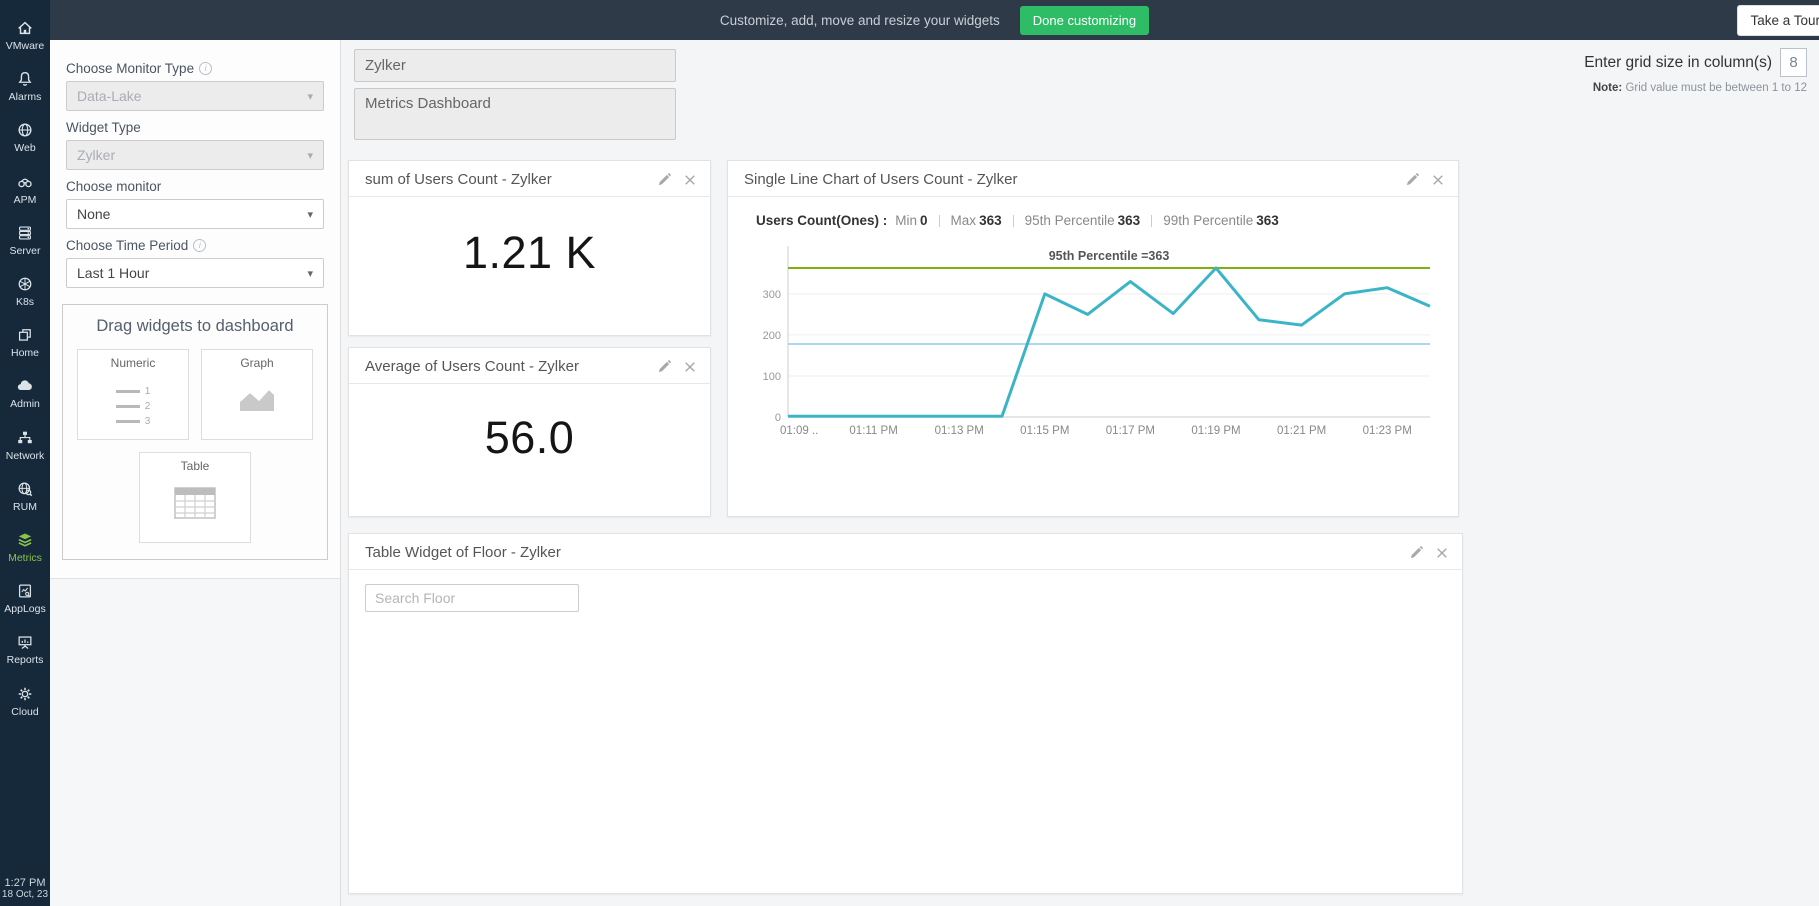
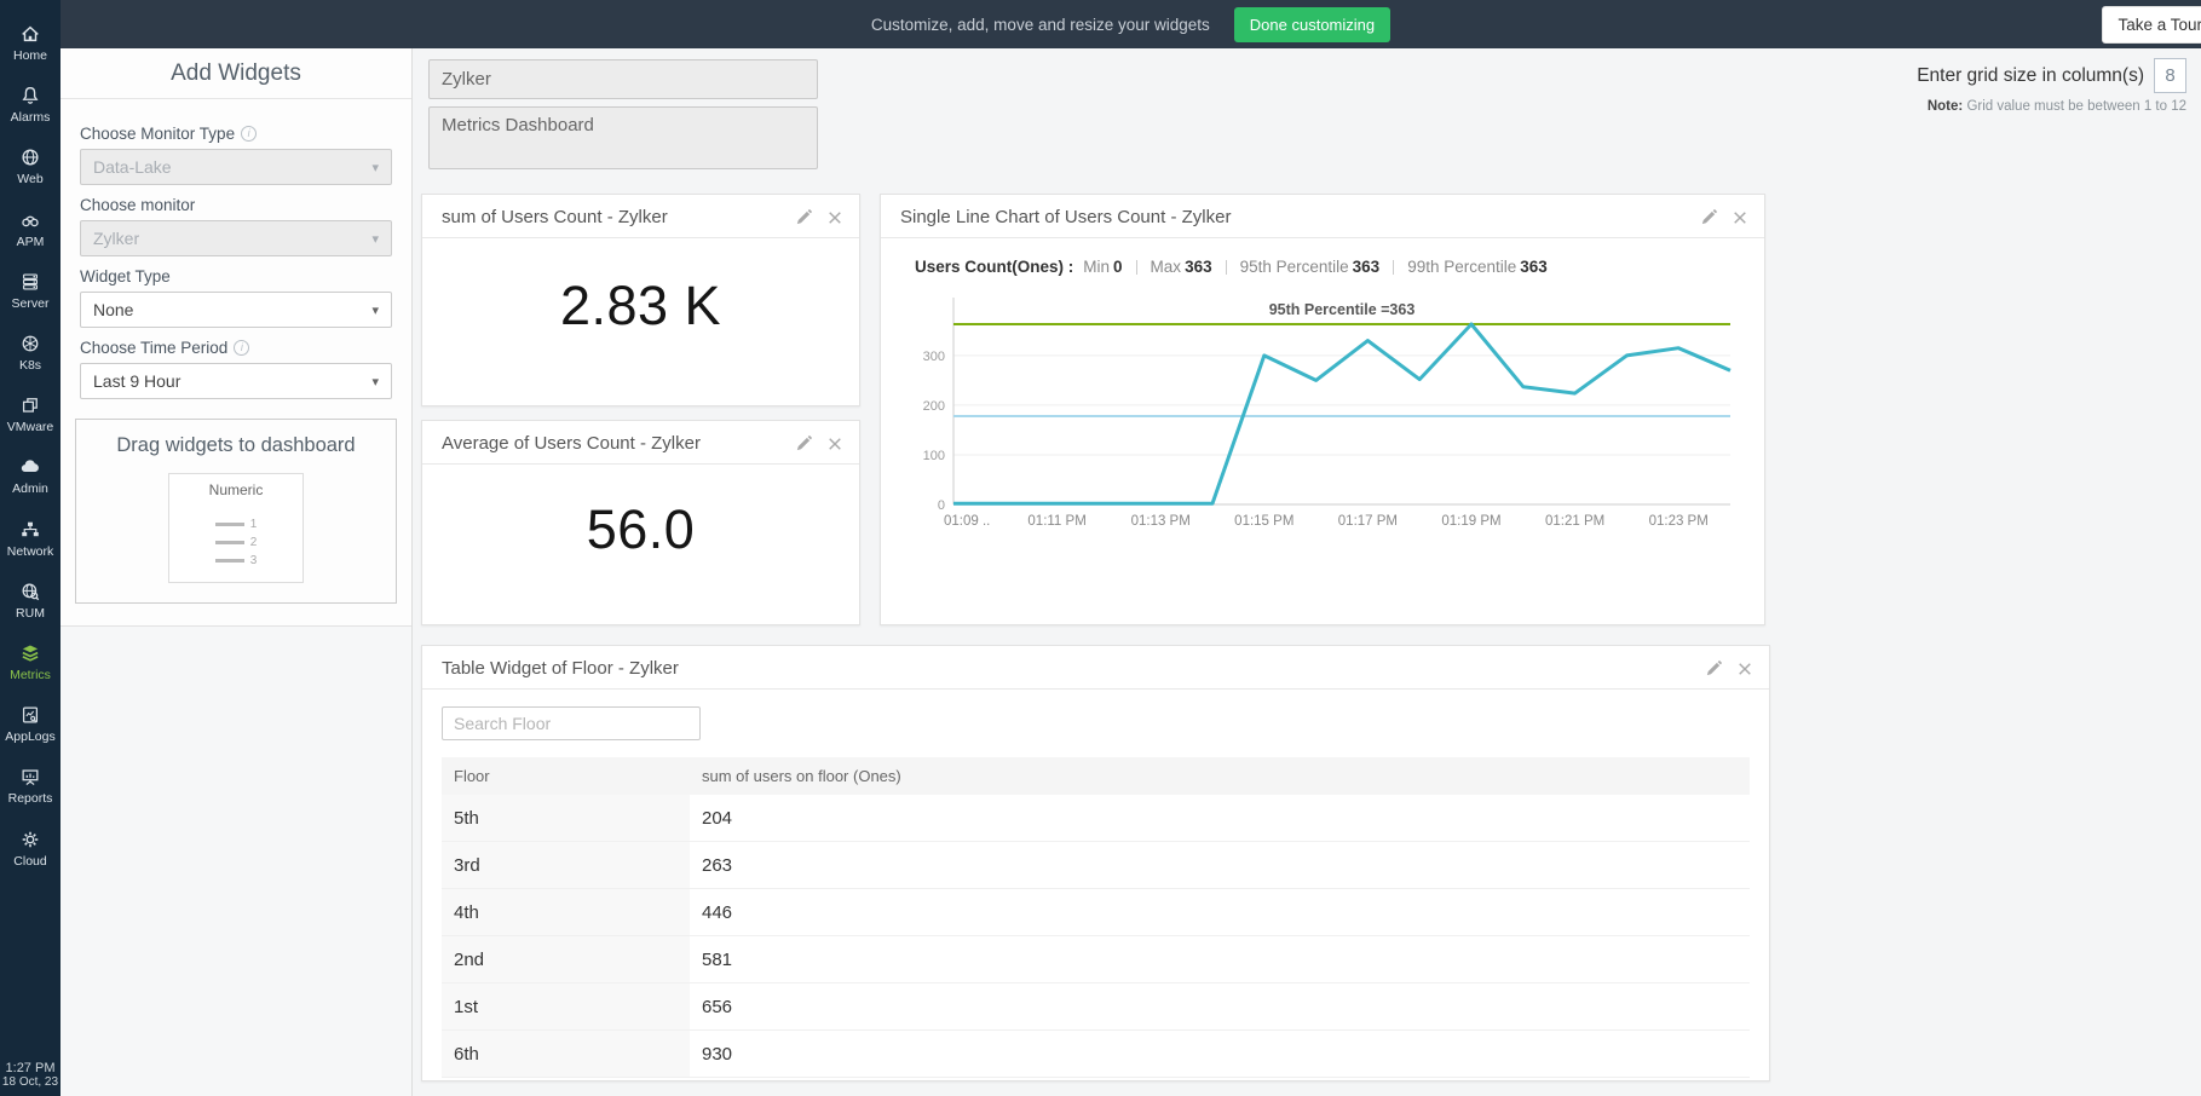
- VMware
+ Home
  Alarms
  Web
  APM
  Server
  K8s
- Home
+ VMware
  Admin
  Network
  RUM
  Metrics
  AppLogs
  Reports
  Cloud
  1:27 PM
  18 Oct, 23
  Customize, add, move and resize your widgets
  Done customizing
  Take a Tour
+ Add Widgets
  Choose Monitor Type
  i
  Data-Lake
  ▾
- Widget Type
+ Choose monitor
  Zylker
  ▾
- Choose monitor
+ Widget Type
  None
  ▾
  Choose Time Period
  i
- Last 1 Hour
+ Last 9 Hour
  ▾
  Drag widgets to dashboard
  Numeric
  1
  2
  3
- Graph
- Table
  Zylker
  Metrics Dashboard
  Enter grid size in column(s)
  8
  Note: Grid value must be between 1 to 12
  sum of Users Count - Zylker
- 1.21 K
+ 2.83 K
  Average of Users Count - Zylker
  56.0
  Single Line Chart of Users Count - Zylker
  Users Count(Ones) :
  Min 0
  Max 363
  95th Percentile 363
  99th Percentile 363
  0
  100
  200
  300
  95th Percentile =363
  01:09 ..
  01:11 PM
  01:13 PM
  01:15 PM
  01:17 PM
  01:19 PM
  01:21 PM
  01:23 PM
  Table Widget of Floor - Zylker
  Search Floor
+ Floor	sum of users on floor (Ones)
+ 5th	204
+ 3rd	263
+ 4th	446
+ 2nd	581
+ 1st	656
+ 6th	930
